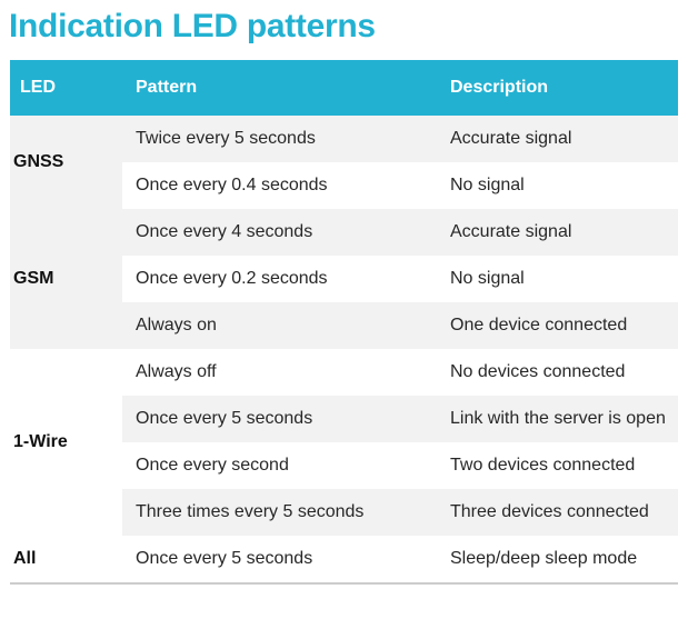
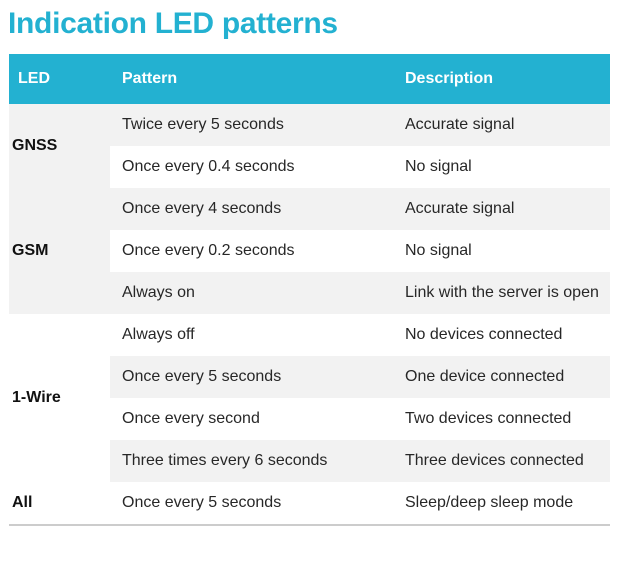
  Indication LED patterns
  LED	Pattern	Description
  GNSS	Twice every 5 seconds	Accurate signal
  Once every 0.4 seconds	No signal
  GSM	Once every 4 seconds	Accurate signal
  Once every 0.2 seconds	No signal
- Always on	One device connected
+ Always on	Link with the server is open
  1-Wire	Always off	No devices connected
- Once every 5 seconds	Link with the server is open
+ Once every 5 seconds	One device connected
  Once every second	Two devices connected
- Three times every 5 seconds	Three devices connected
+ Three times every 6 seconds	Three devices connected
  All	Once every 5 seconds	Sleep/deep sleep mode
